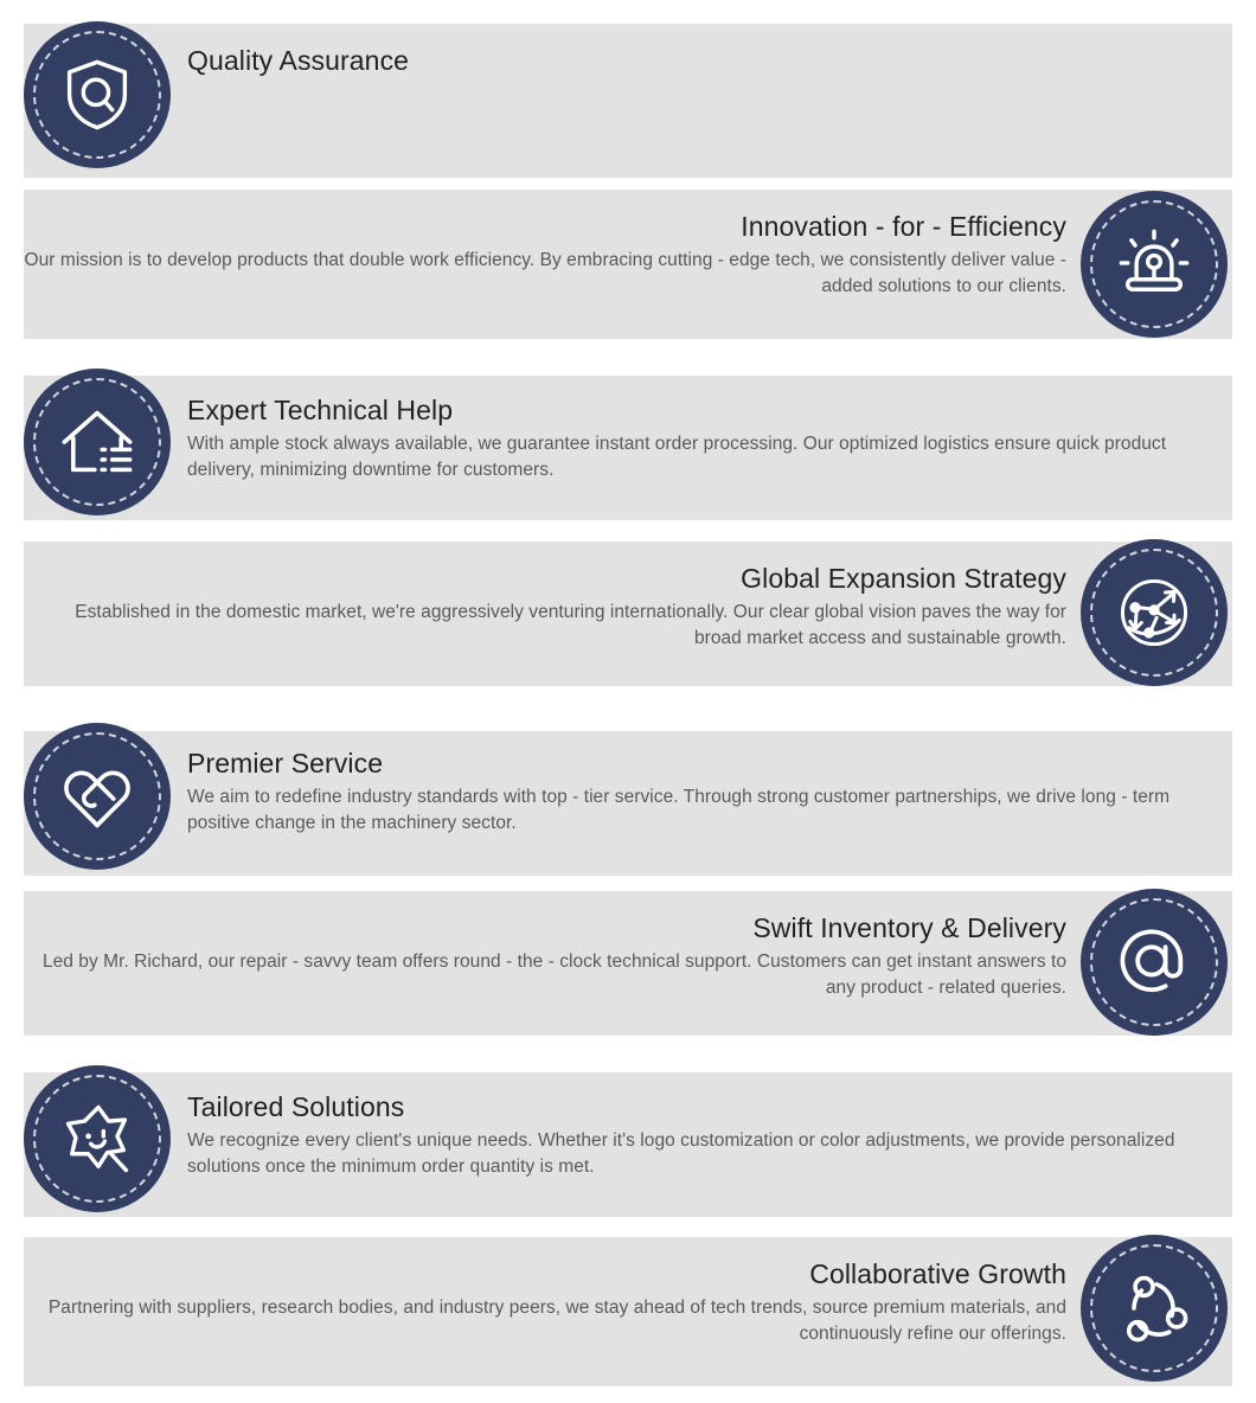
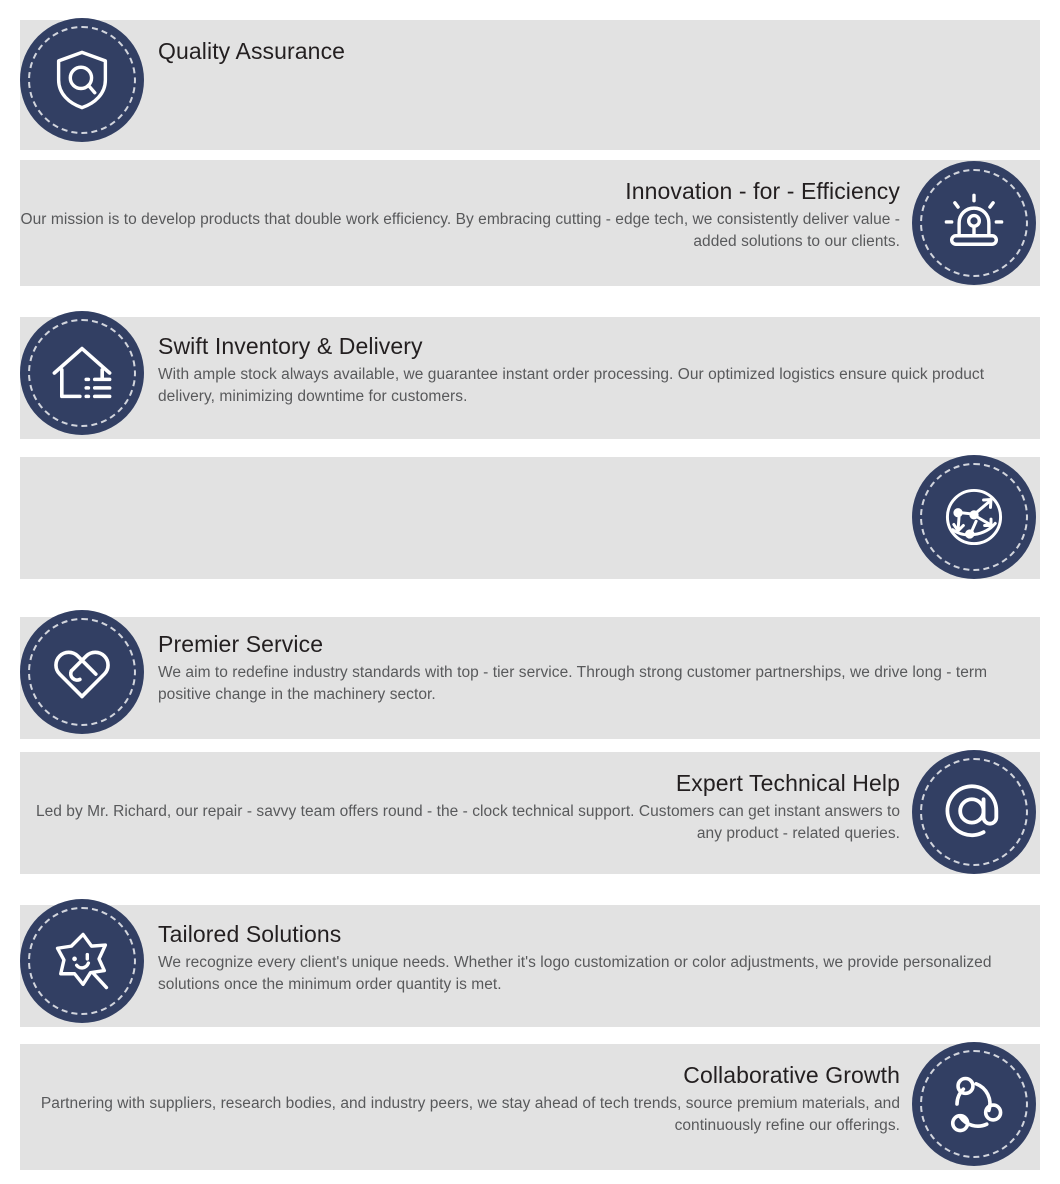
  Quality Assurance
  Innovation - for - Efficiency
  Our mission is to develop products that double work efficiency. By embracing cutting - edge tech, we consistently deliver value - added solutions to our clients.
- Expert Technical Help
+ Swift Inventory & Delivery
  With ample stock always available, we guarantee instant order processing. Our optimized logistics ensure quick product delivery, minimizing downtime for customers.
- Global Expansion Strategy
- Established in the domestic market, we're aggressively venturing internationally. Our clear global vision paves the way for broad market access and sustainable growth.
  Premier Service
  We aim to redefine industry standards with top - tier service. Through strong customer partnerships, we drive long - term positive change in the machinery sector.
- Swift Inventory & Delivery
+ Expert Technical Help
  Led by Mr. Richard, our repair - savvy team offers round - the - clock technical support. Customers can get instant answers to any product - related queries.
  Tailored Solutions
  We recognize every client's unique needs. Whether it's logo customization or color adjustments, we provide personalized solutions once the minimum order quantity is met.
  Collaborative Growth
  Partnering with suppliers, research bodies, and industry peers, we stay ahead of tech trends, source premium materials, and continuously refine our offerings.
